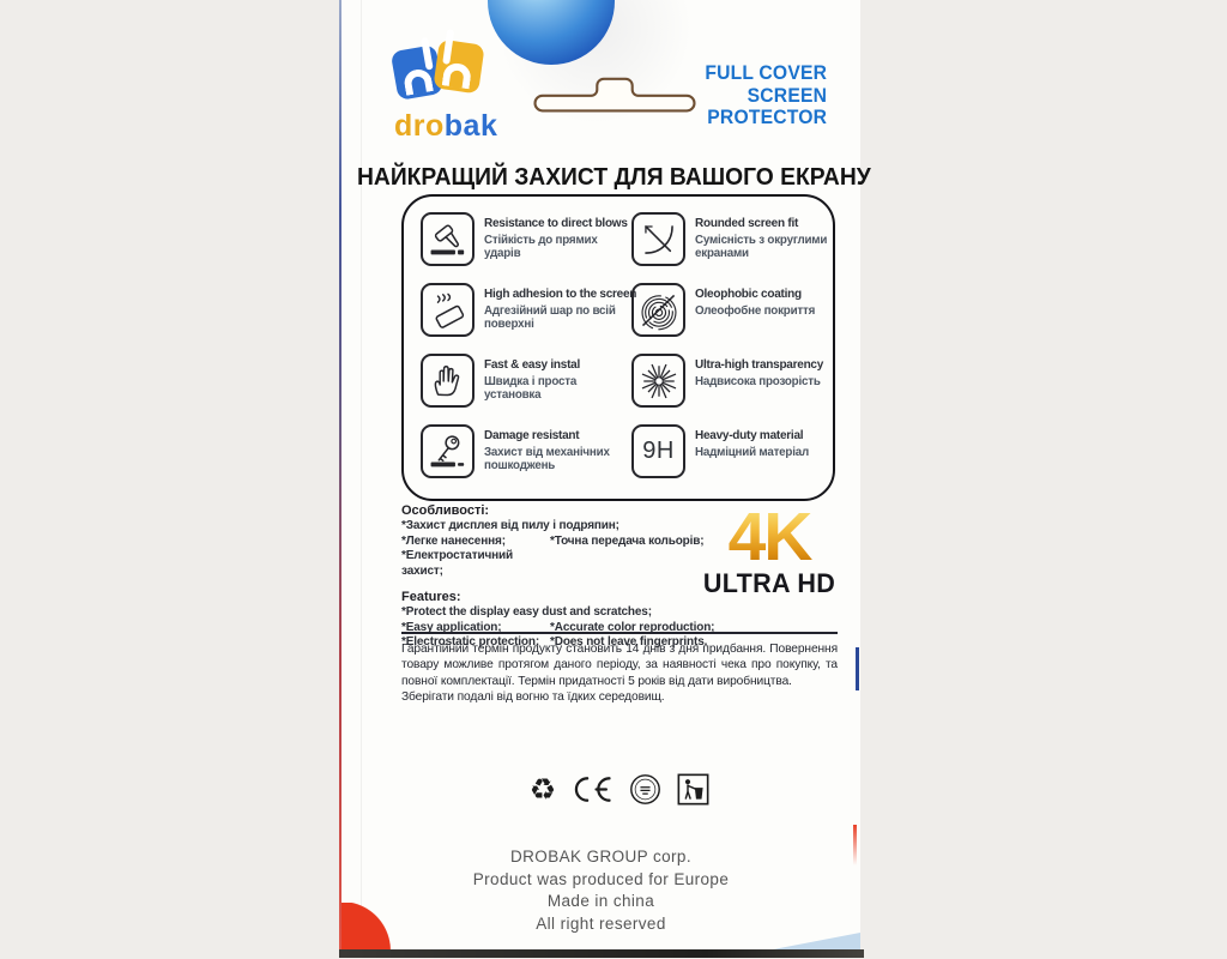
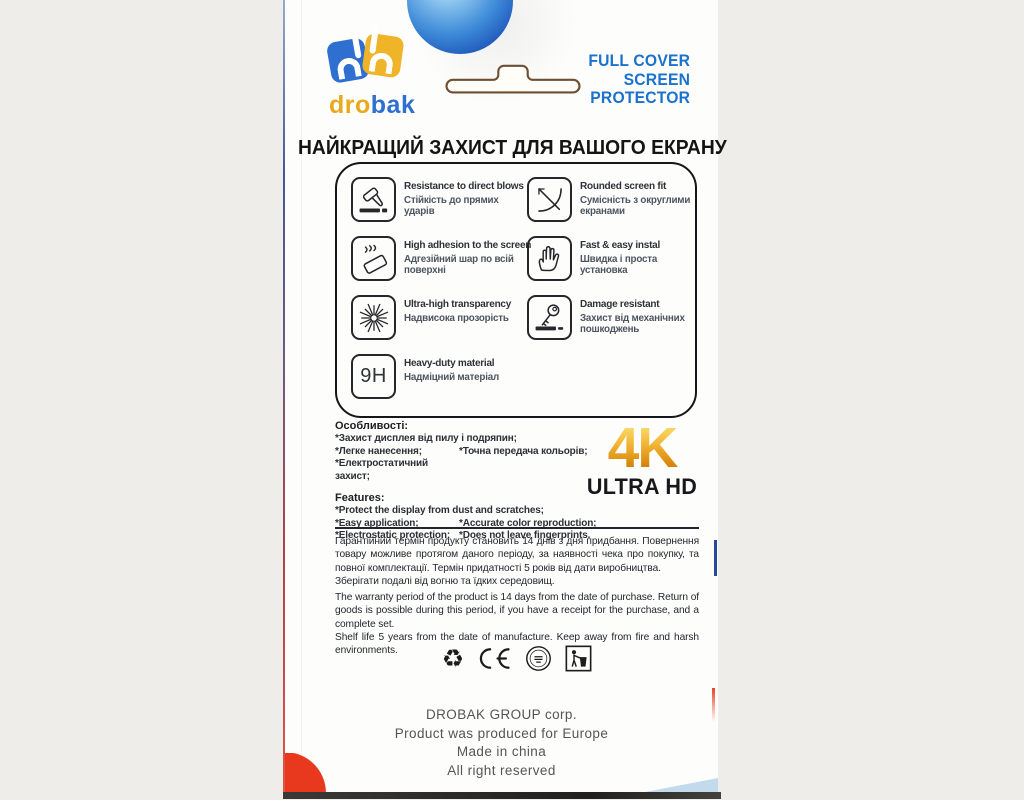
  drobak
  FULL COVER
  SCREEN
  PROTECTOR
  НАЙКРАЩИЙ ЗАХИСТ ДЛЯ ВАШОГО ЕКРАНУ
  Resistance to direct blows
  Стійкість до прямих ударів
  Rounded screen fit
  Сумісність з округлими екранами
  High adhesion to the screen
  Адгезійний шар по всій поверхні
- Oleophobic coating
- Олеофобне покриття
  Fast & easy instal
  Швидка і проста установка
  Ultra-high transparency
  Надвисока прозорість
  Damage resistant
  Захист від механічних пошкоджень
  9H
  Heavy-duty material
  Надміцний матеріал
  Особливості:
  *Захист дисплея від пилу і подряпин;
  *Легке нанесення;
  *Точна передача кольорів
  *Електростатичний захист;
  Features:
- *Protect the display easy dust and scratches;
+ *Protect the display from dust and scratches;
  *Easy application;
  *Accurate color reproduction;
  *Electrostatic protection;
  *Does not leave fingerprints.
  4K
  ULTRA HD
  Гарантійний термін продукту становить 14 днів з дня придбання. Повернення товару можливе протягом даного періоду, за наявності чека про покупку, та повної комплектації. Термін придатності 5 років від дати виробництва.
  Зберігати подалі від вогню та їдких середовищ.
+ The warranty period of the product is 14 days from the date of purchase. Return of goods is possible during this period, if you have a receipt for the purchase, and a complete set.
+ Shelf life 5 years from the date of manufacture. Keep away from fire and harsh environments.
  ♻
  DROBAK GROUP corp.
  Product was produced for Europe
  Made in china
  All right reserved
